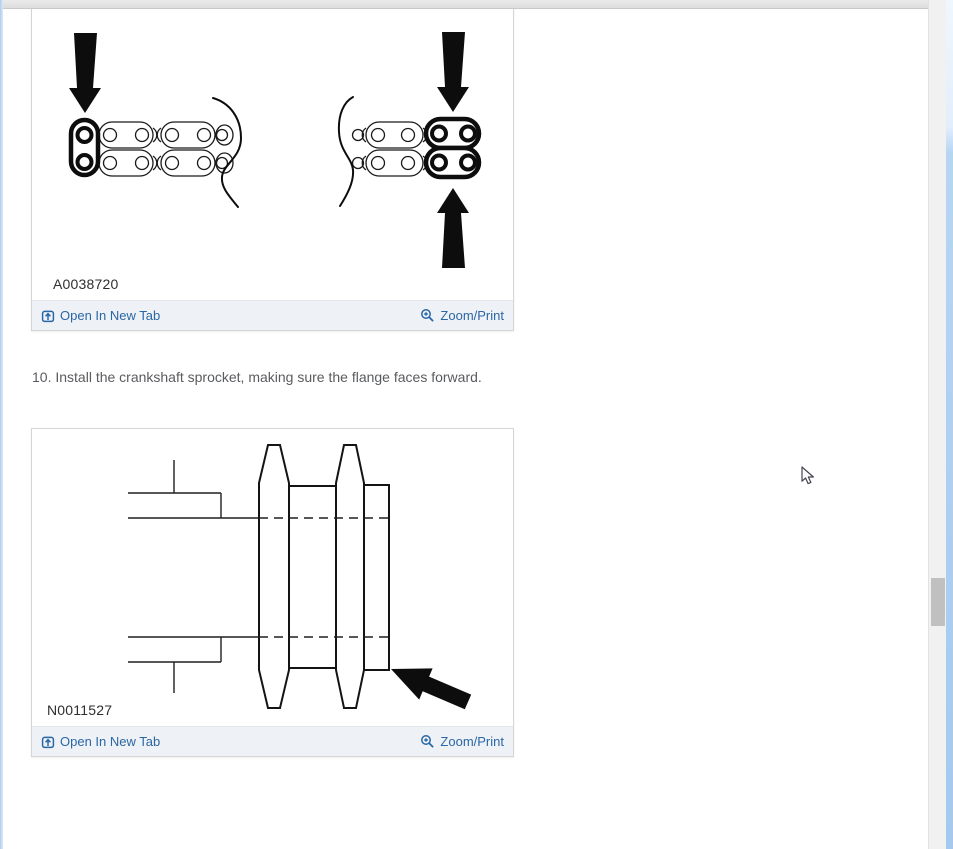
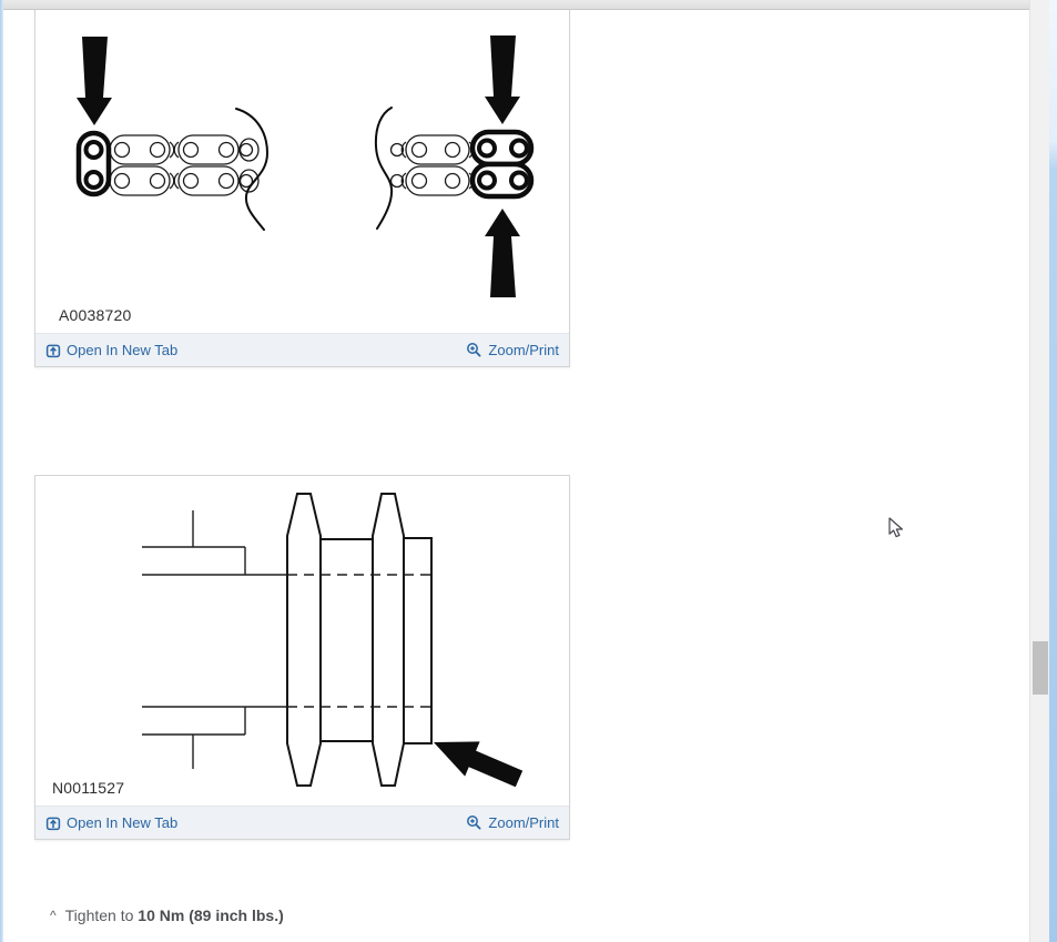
  A0038720
  Open In New Tab
  Zoom/Print
- 10. Install the crankshaft sprocket, making sure the flange faces forward.
  N0011527
  Open In New Tab
  Zoom/Print
+ ^ Tighten to 10 Nm (89 inch lbs.)
